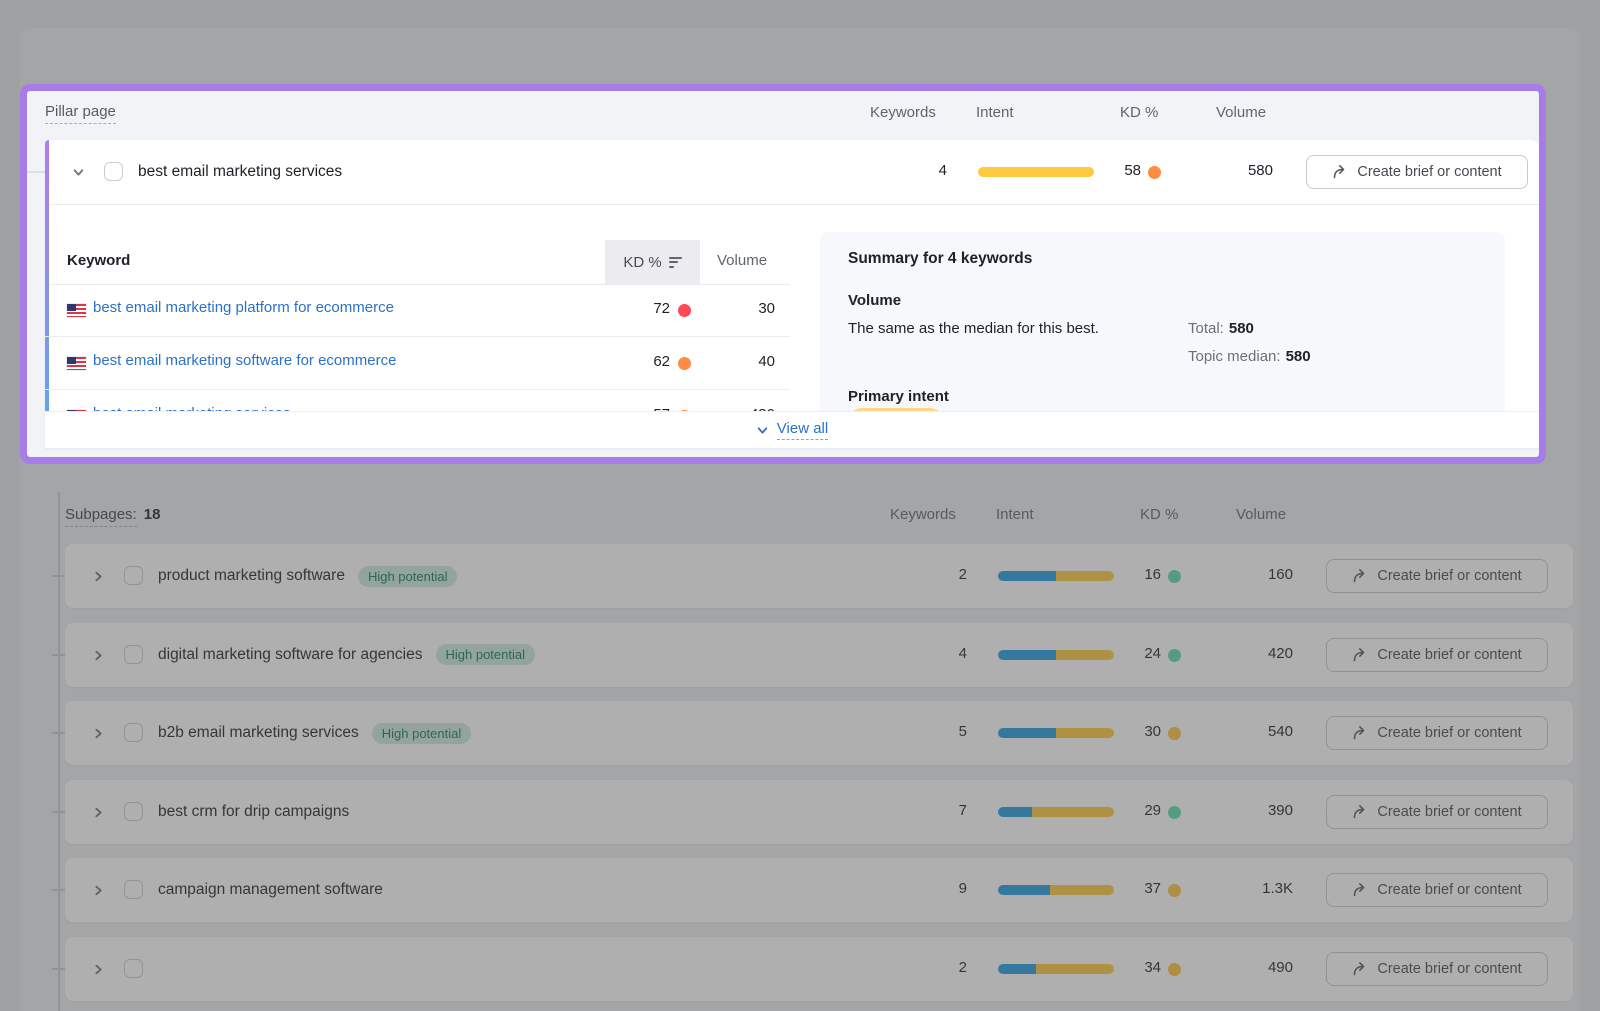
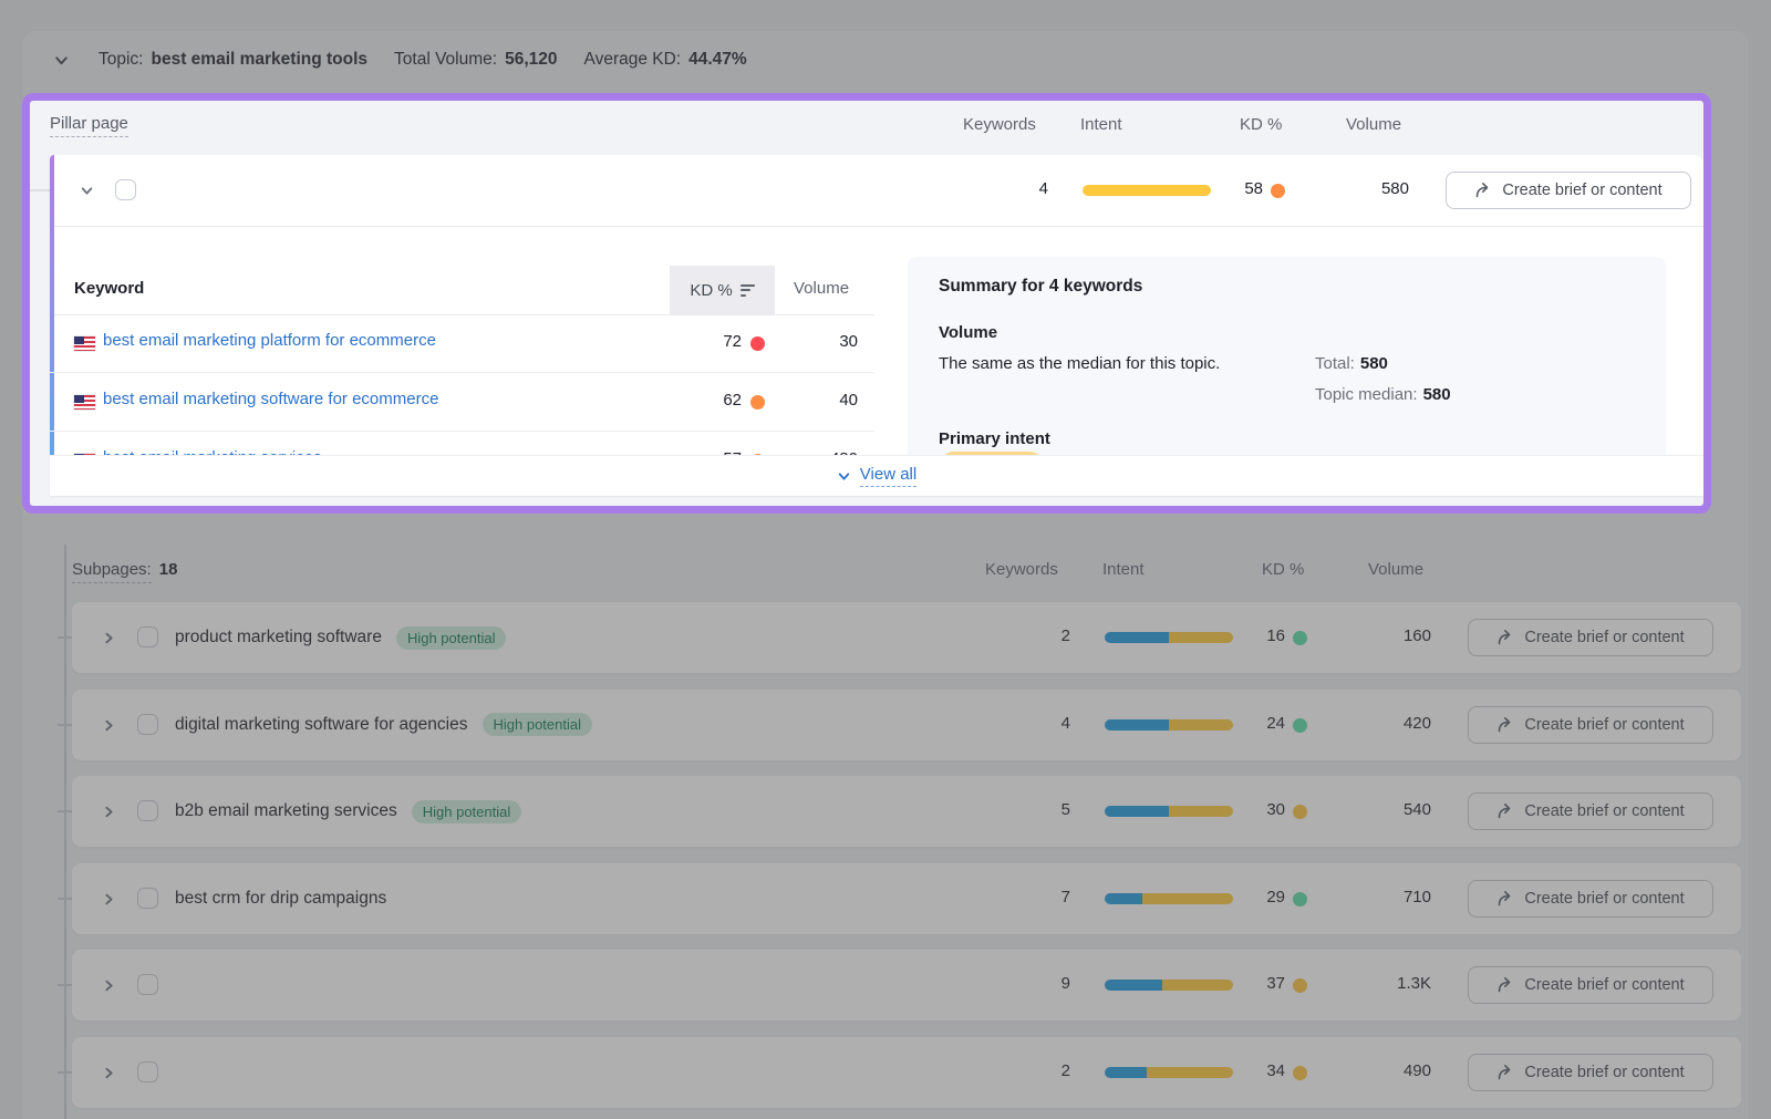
+ Topic:
+ best email marketing tools
+ Total Volume:
+ 56,120
+ Average KD:
+ 44.47%
  Subpages:
  18
  Keywords
  Intent
  KD %
  Volume
  product marketing software
  High potential
  2
  16
  160
  Create brief or content
  digital marketing software for agencies
  High potential
  4
  24
  420
  Create brief or content
  b2b email marketing services
  High potential
  5
  30
  540
  Create brief or content
  best crm for drip campaigns
  7
  29
- 390
+ 710
  Create brief or content
- campaign management software
  9
  37
  1.3K
  Create brief or content
  2
  34
  490
  Create brief or content
  Pillar page
  Keywords
  Intent
  KD %
  Volume
- best email marketing services
  4
  58
  580
  Create brief or content
  Keyword
  KD %
  Volume
  best email marketing platform for ecommerce
  72
  30
  best email marketing software for ecommerce
  62
  40
  Summary for 4 keywords
  Volume
- The same as the median for this best.
+ The same as the median for this topic.
  Total: 580
  Topic median: 580
  Primary intent
  View all
